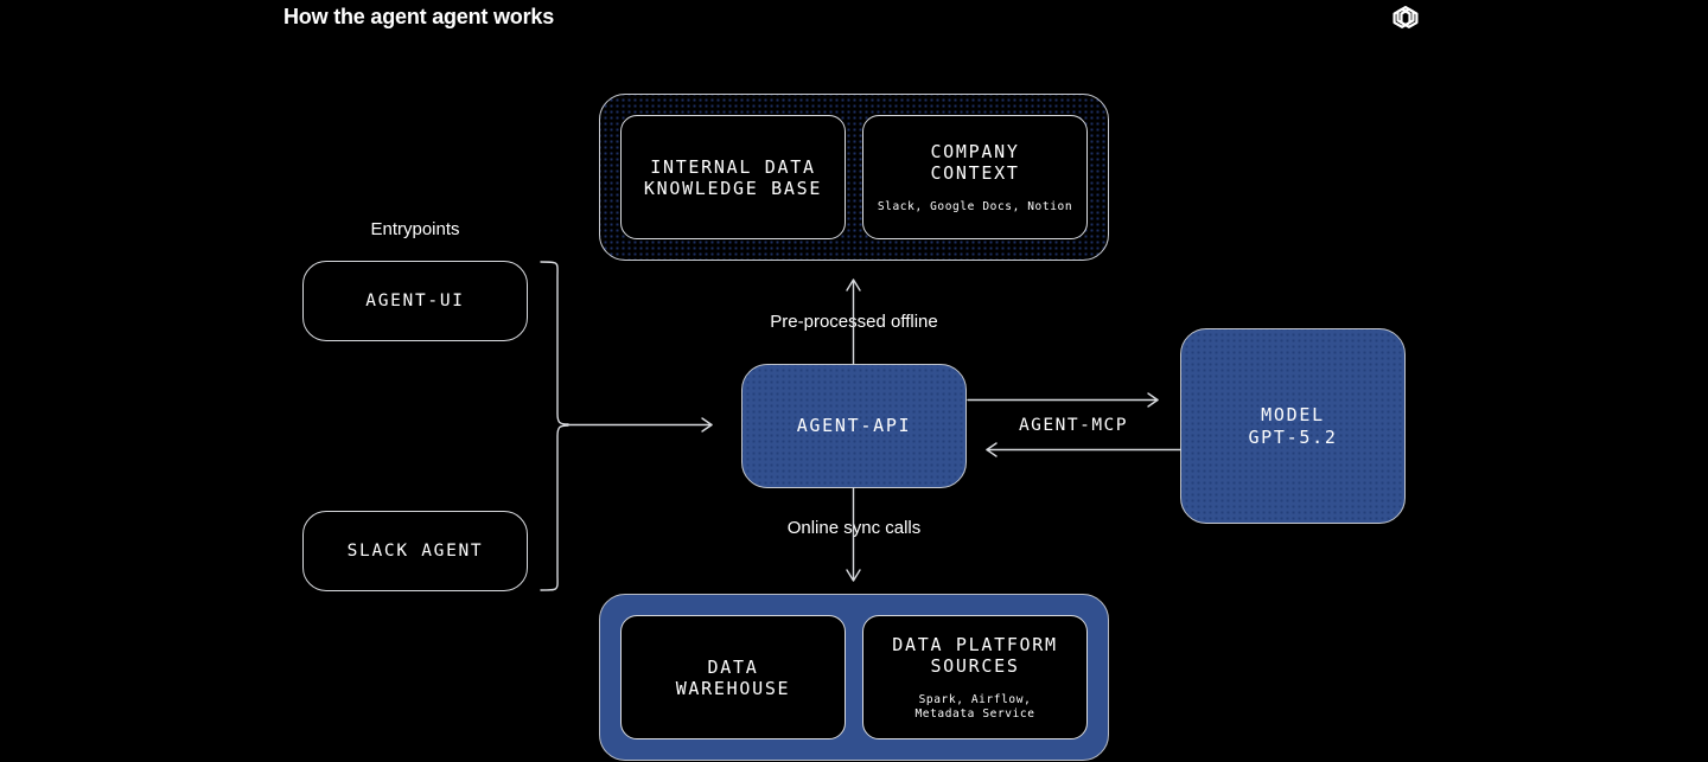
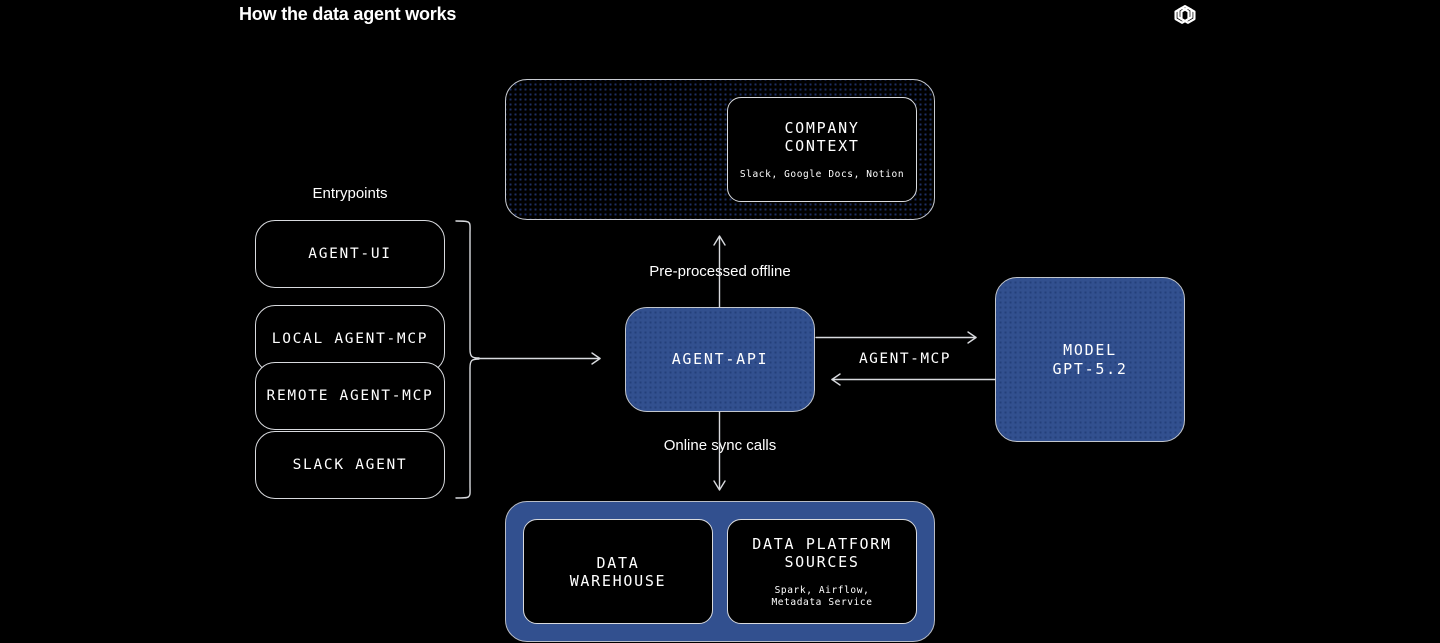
- How the agent agent works
+ How the data agent works
  Entrypoints
  AGENT-UI
+ LOCAL AGENT-MCP
+ REMOTE AGENT-MCP
  SLACK AGENT
- INTERNAL DATA
- KNOWLEDGE BASE
  COMPANY
  CONTEXT
  Slack, Google Docs, Notion
  AGENT-API
  MODEL
  GPT-5.2
  DATA
  WAREHOUSE
  DATA PLATFORM
  SOURCES
  Spark, Airflow,
  Metadata Service
  Pre-procesed offline
  Online sync calls
  AGENT-MCP
